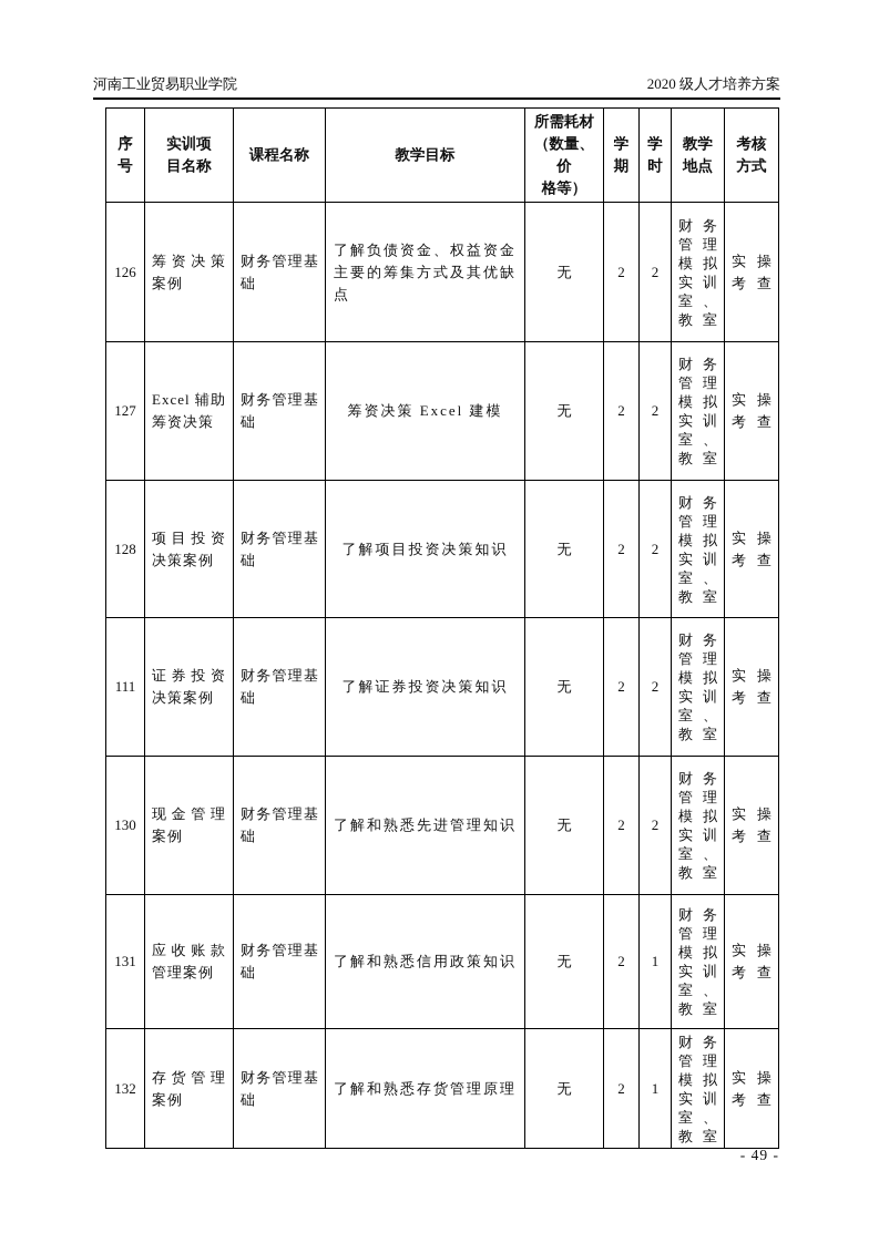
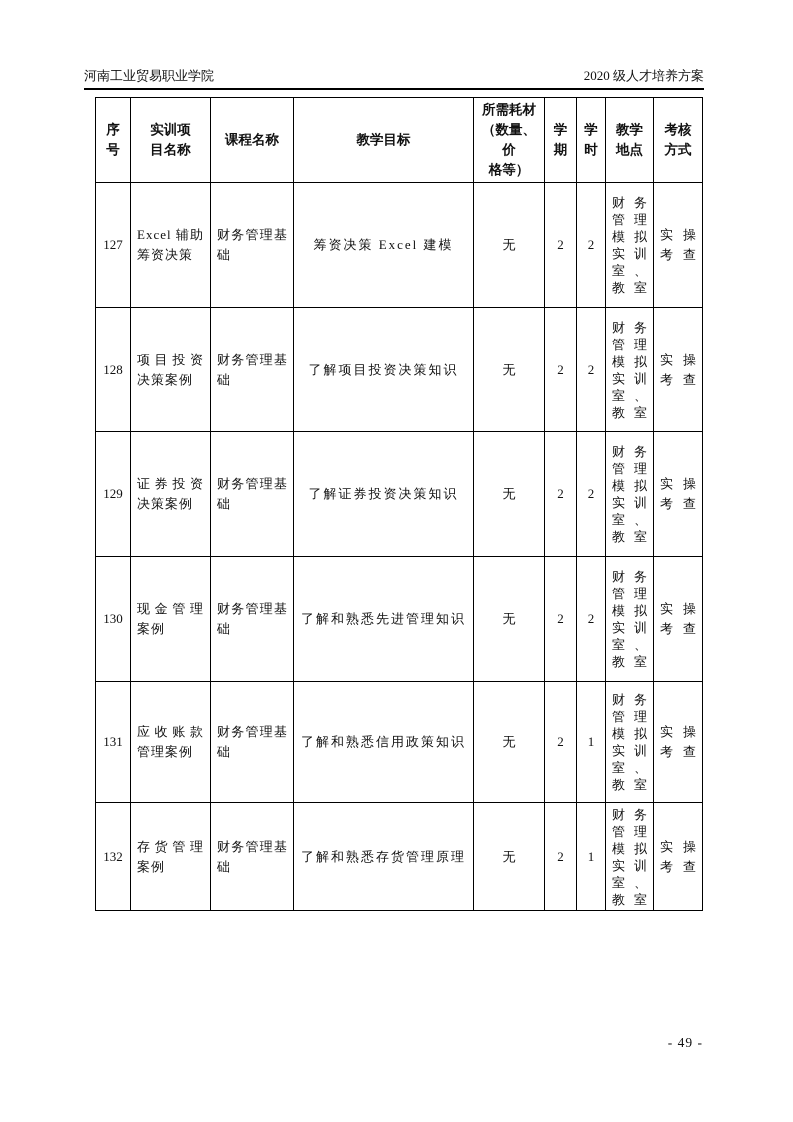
  河南工业贸易职业学院
  2020 级人才培养方案
  序 号	实训项 目名称	课程名称	教学目标	所需耗材 （数量、价 格等）	学 期	学 时	教学 地点	考核 方式
- 126	筹资决策案例	财务管理基础	了解负债资金、权益资金主要的筹集方式及其优缺点	无	2	2	财务管理模拟实训室、教室	实操考查
  127	Excel 辅助筹资决策	财务管理基础	筹资决策 Excel 建模	无	2	2	财务管理模拟实训室、教室	实操考查
  128	项目投资决策案例	财务管理基础	了解项目投资决策知识	无	2	2	财务管理模拟实训室、教室	实操考查
- 111	证券投资决策案例	财务管理基础	了解证券投资决策知识	无	2	2	财务管理模拟实训室、教室	实操考查
+ 129	证券投资决策案例	财务管理基础	了解证券投资决策知识	无	2	2	财务管理模拟实训室、教室	实操考查
  130	现金管理案例	财务管理基础	了解和熟悉先进管理知识	无	2	2	财务管理模拟实训室、教室	实操考查
  131	应收账款管理案例	财务管理基础	了解和熟悉信用政策知识	无	2	1	财务管理模拟实训室、教室	实操考查
  132	存货管理案例	财务管理基础	了解和熟悉存货管理原理	无	2	1	财务管理模拟实训室、教室	实操考查
  - 49 -
